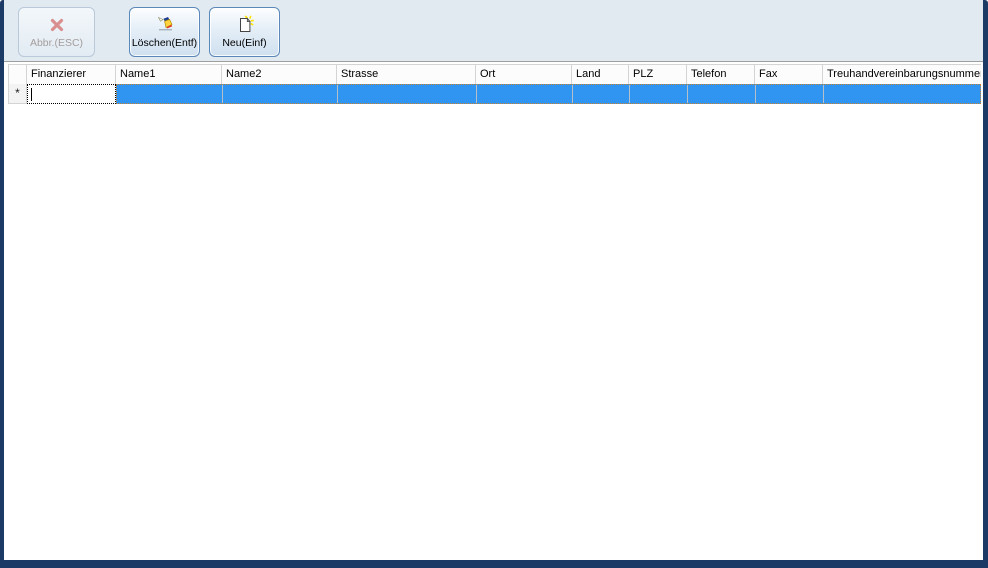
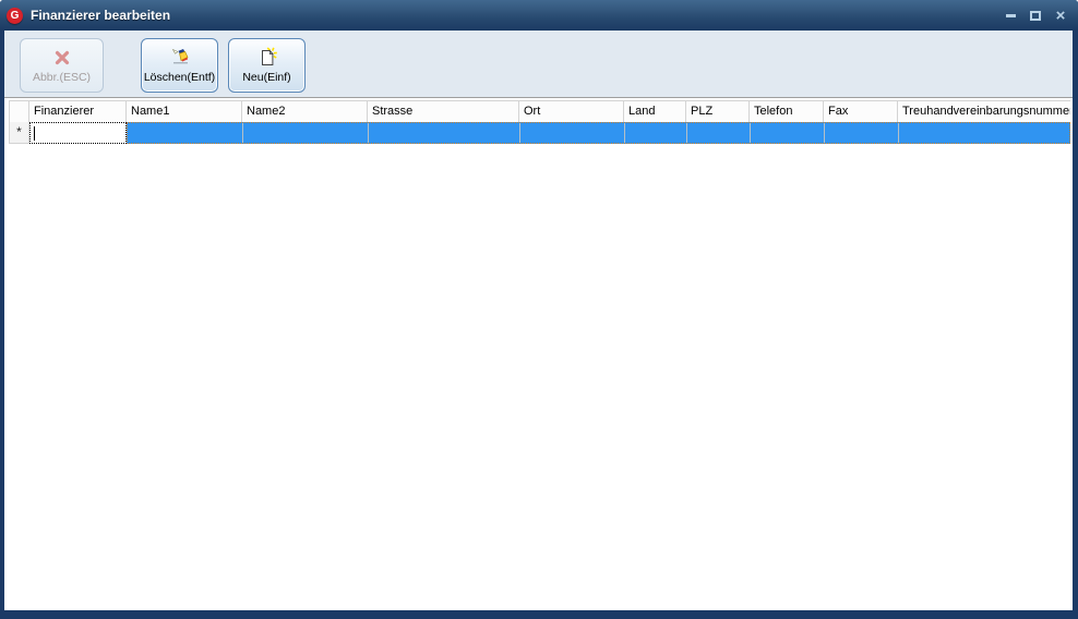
+ G
+ Finanzierer bearbeiten
+ ×
  Abbr.(ESC)
  Löschen(Entf)
  Neu(Einf)
  Finanzierer
  Name1
  Name2
  Strasse
  Ort
  Land
  PLZ
  Telefon
  Fax
  Treuhandvereinbarungsnumme
  *
